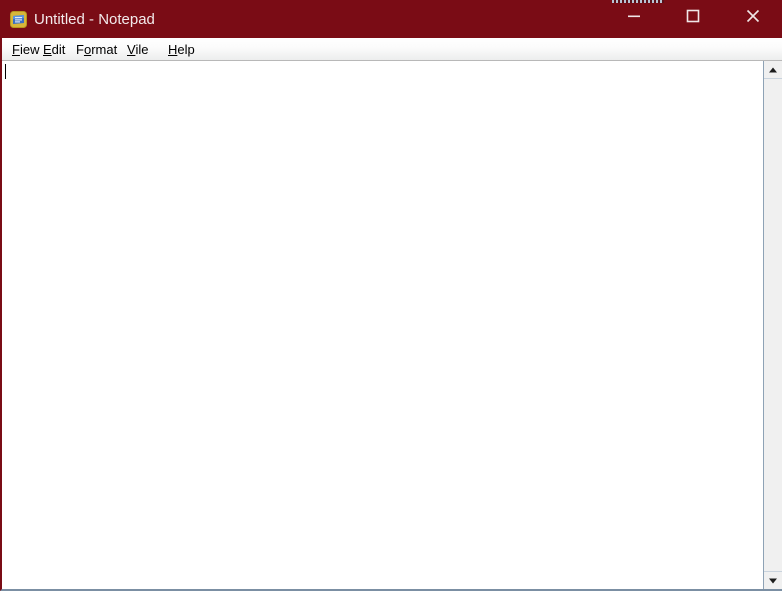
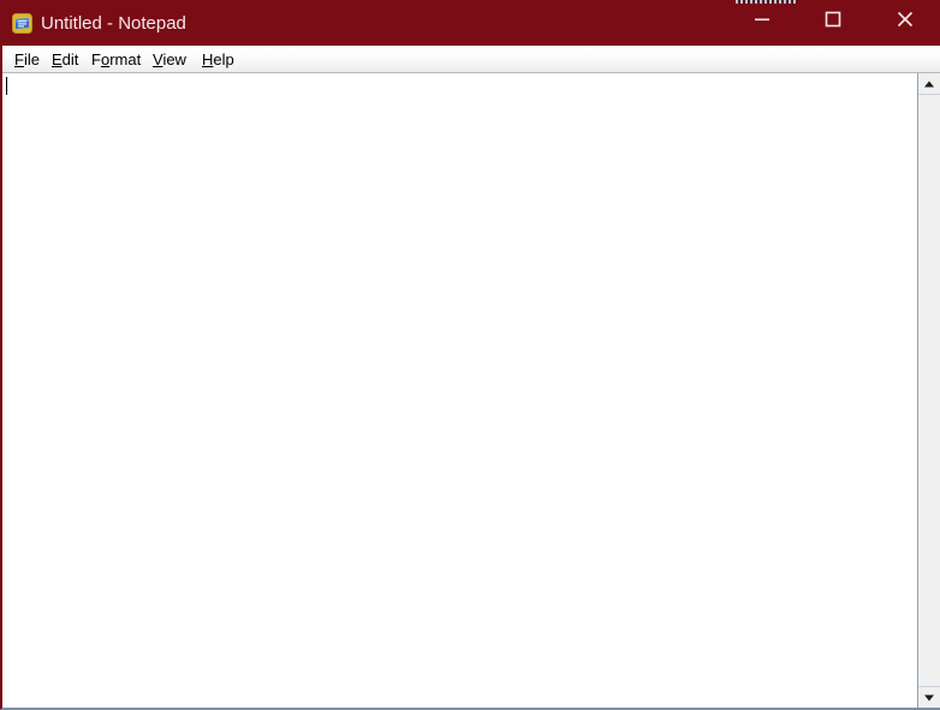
  Untitled - Notepad
- Fiew
+ File
  Edit
  Format
- Vile
+ View
  Help
